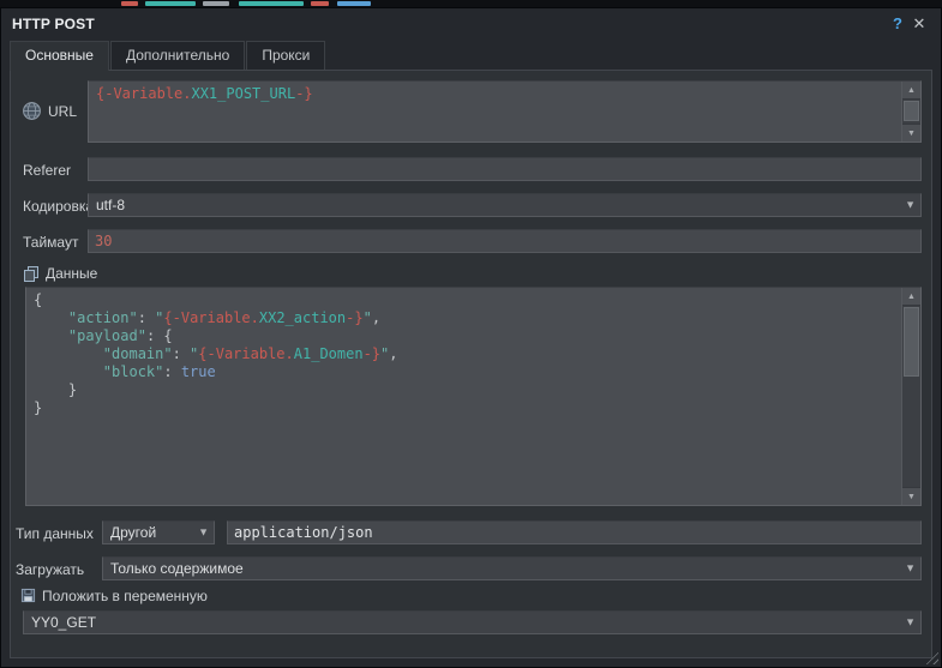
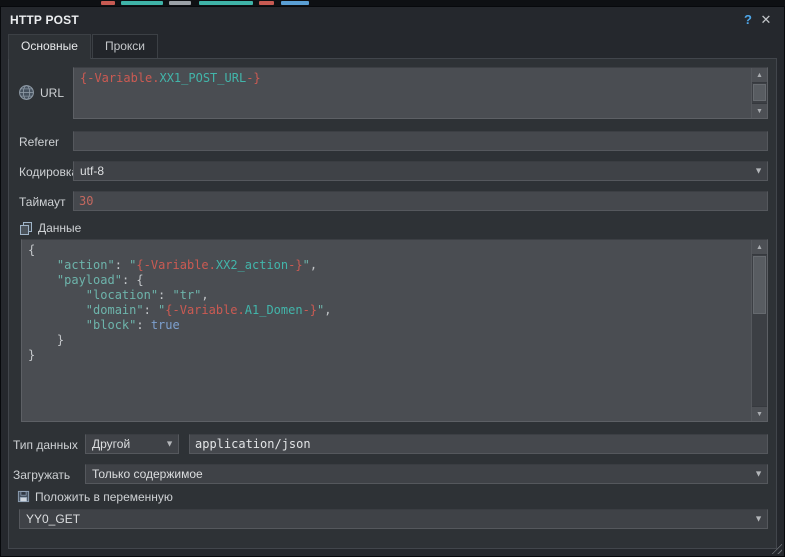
  HTTP POST
  ?
  ✕
  Основные
- Дополнительно
  Прокси
  URL
  {-Variable.XX1_POST_URL-}
  Referer
  Кодировк
  utf-8
  ▼
  Таймаут
  30
  Данные
  {
  "action": "{-Variable.XX2_action-}",
  "payload": {
+ "location": "tr",
  "domain": "{-Variable.A1_Domen-}",
  "block": true
  }
  }
  Тип данных
  Другой
  ▼
  application/json
  Загружать
  Только содержимое
  ▼
  Положить в переменную
  YY0_GET
  ▼
